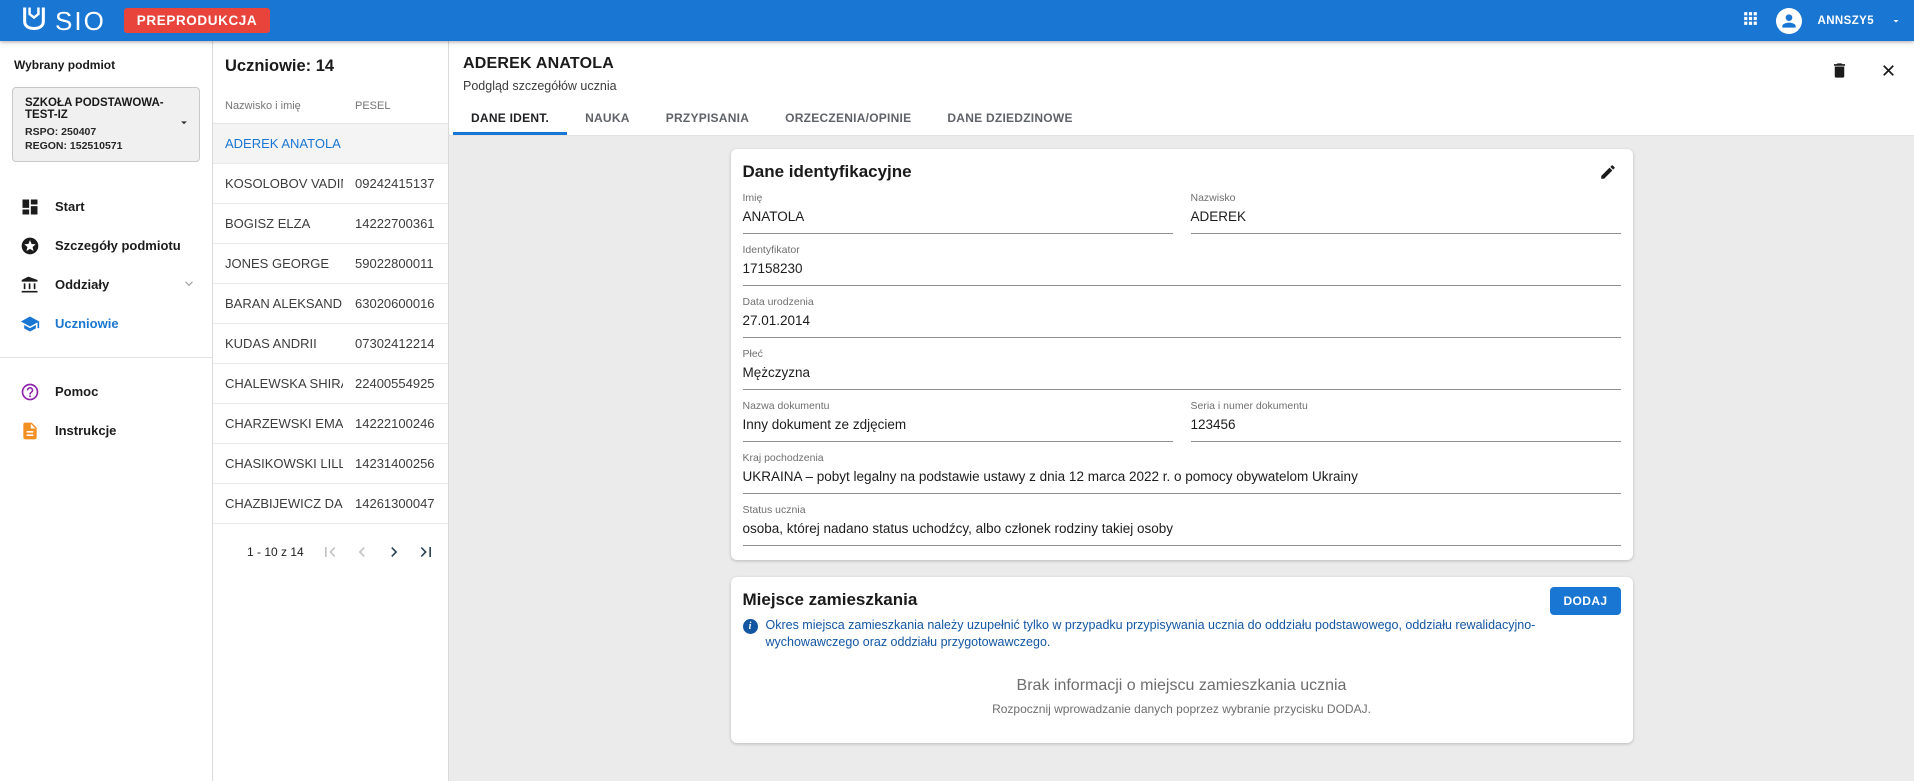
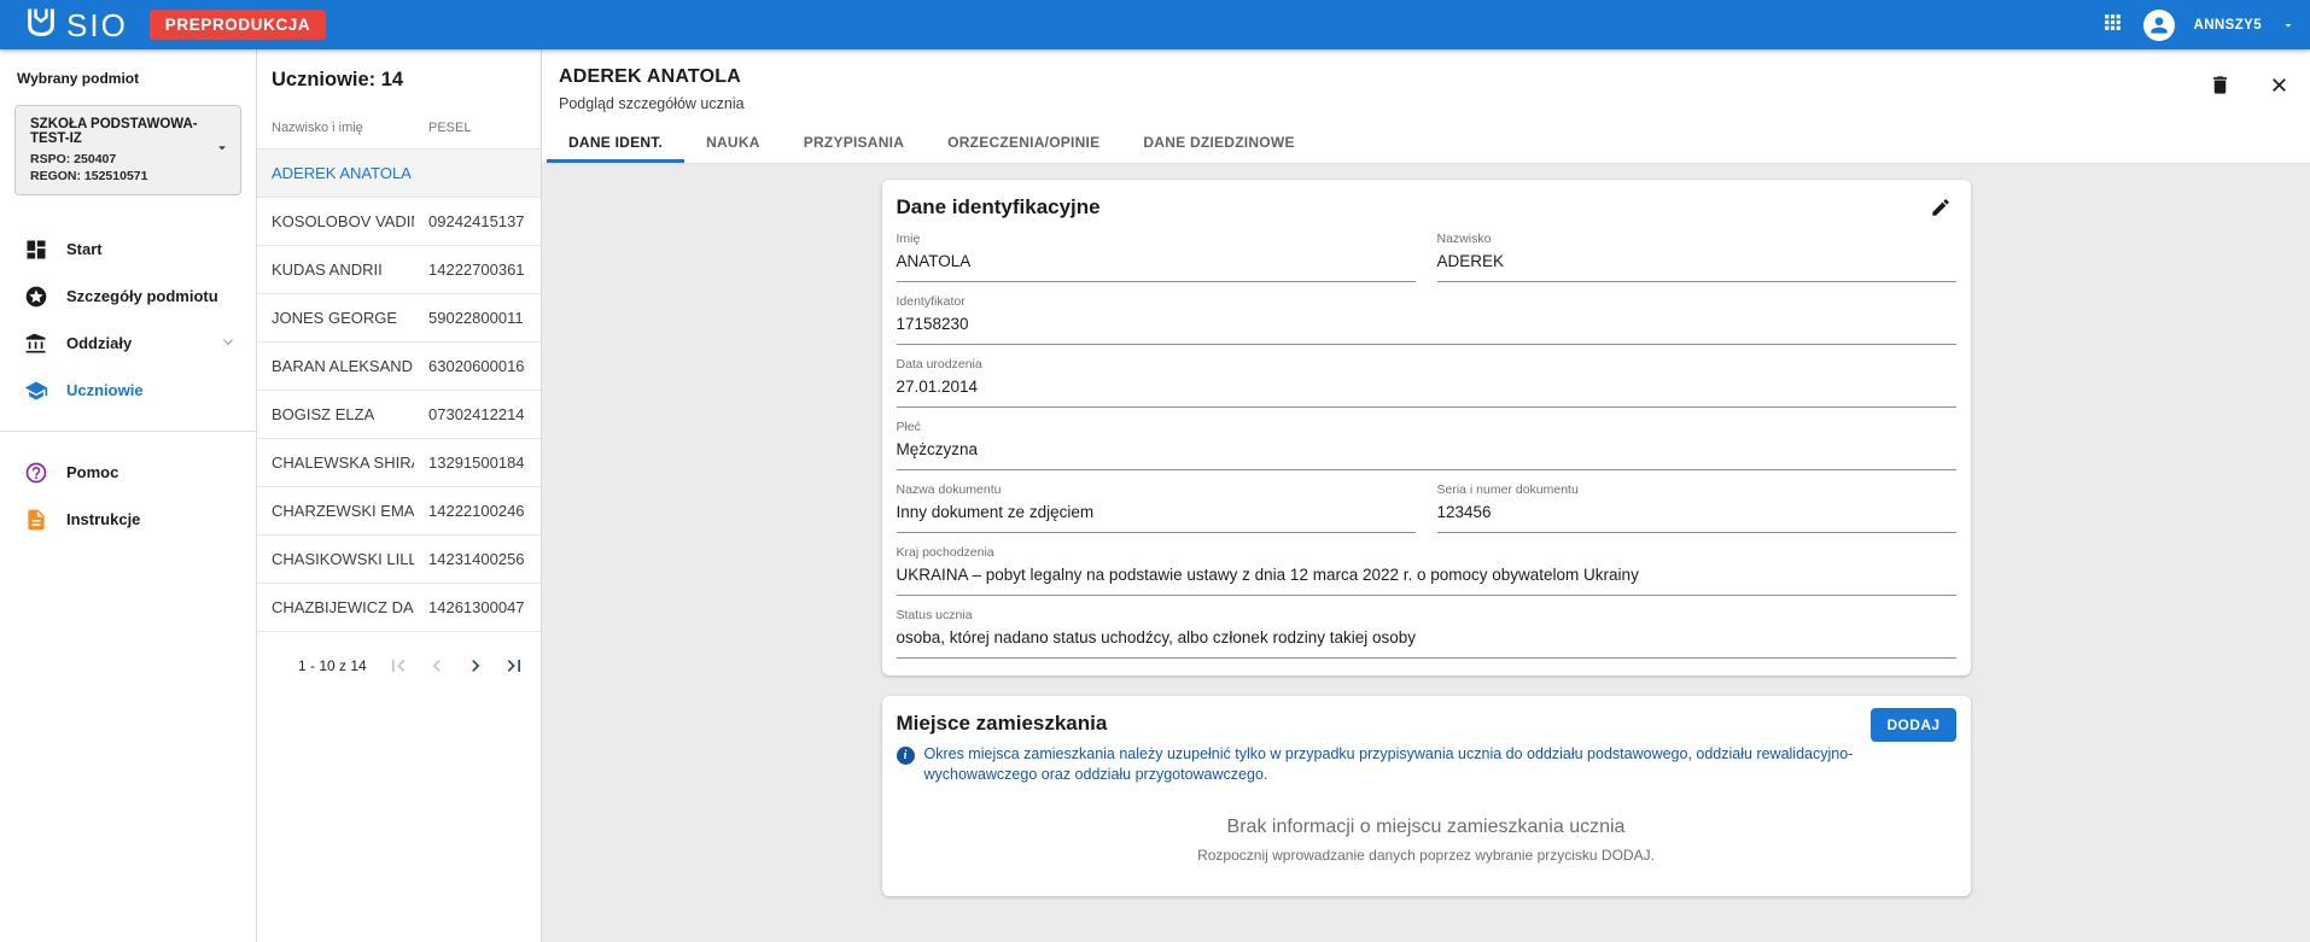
  SIO
  PREPRODUKCJA
  ANNSZY5
  Wybrany podmiot
  SZKOŁA PODSTAWOWA-TEST-IZ
  RSPO: 250407
  REGON: 152510571
  Start
  Szczegóły podmiotu
  Oddziały
  Uczniowie
  Pomoc
  Instrukcje
  Uczniowie: 14
  Nazwisko i imię
  PESEL
  ADEREK ANATOLA
  KOSOLOBOV VADI
  09242415137
- BOGISZ ELZA
+ KUDAS ANDRII
  14222700361
  JONES GEORGE
  59022800011
  BARAN ALEKSAND
  63020600016
- KUDAS ANDRII
+ BOGISZ ELZA
  07302412214
  CHALEWSKA SHIR
- 22400554925
+ 13291500184
  CHARZEWSKI EMA
  14222100246
  CHASIKOWSKI LILL
  14231400256
  CHAZBIJEWICZ DA
  14261300047
  1 - 10 z 14
  ADEREK ANATOLA
  Podgląd szczegółów ucznia
  DANE IDENT.
  NAUKA
  PRZYPISANIA
  ORZECZENIA/OPINIE
  DANE DZIEDZINOWE
  Dane identyfikacyjne
  Imię
  ANATOLA
  Nazwisko
  ADEREK
  Identyfikator
  17158230
  Data urodzenia
  27.01.2014
  Płeć
  Mężczyzna
  Nazwa dokumentu
  Inny dokument ze zdjęciem
  Seria i numer dokumentu
  123456
  Kraj pochodzenia
  UKRAINA – pobyt legalny na podstawie ustawy z dnia 12 marca 2022 r. o pomocy obywatelom Ukrainy
  Status ucznia
  osoba, której nadano status uchodźcy, albo członek rodziny takiej osoby
  Miejsce zamieszkania
  DODAJ
  i
  Okres miejsca zamieszkania należy uzupełnić tylko w przypadku przypisywania ucznia do oddziału podstawowego, oddziału rewalidacyjno-wychowawczego oraz oddziału przygotowawczego.
  Brak informacji o miejscu zamieszkania ucznia
  Rozpocznij wprowadzanie danych poprzez wybranie przycisku DODAJ.
